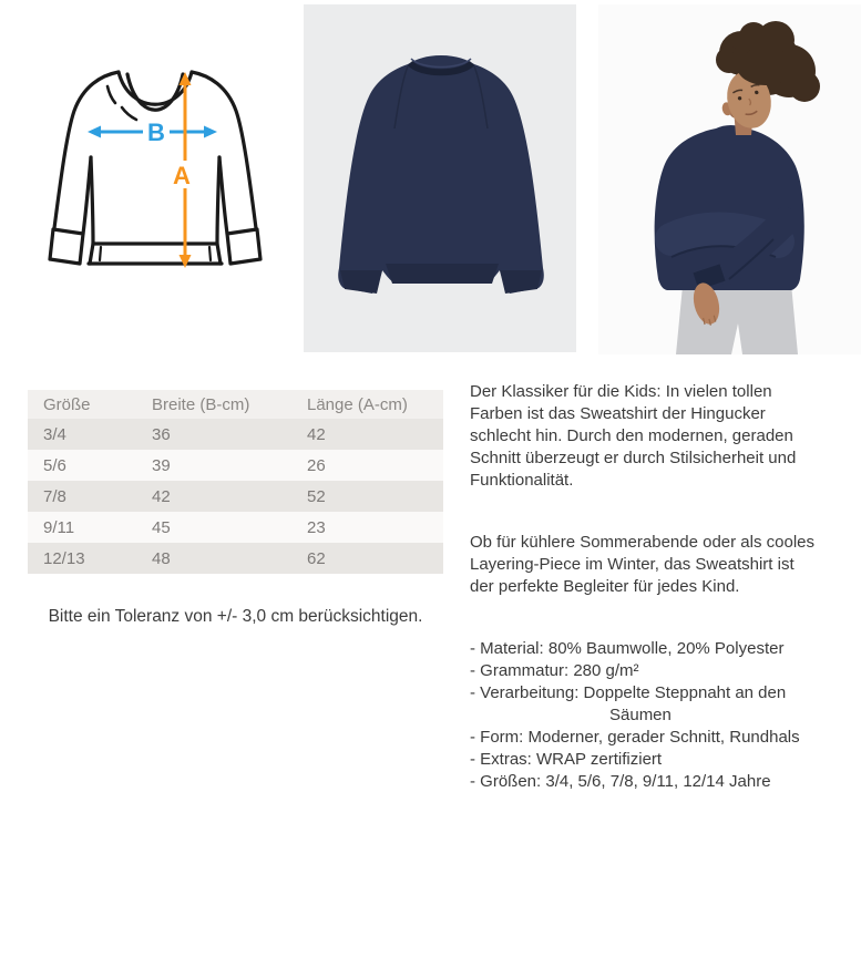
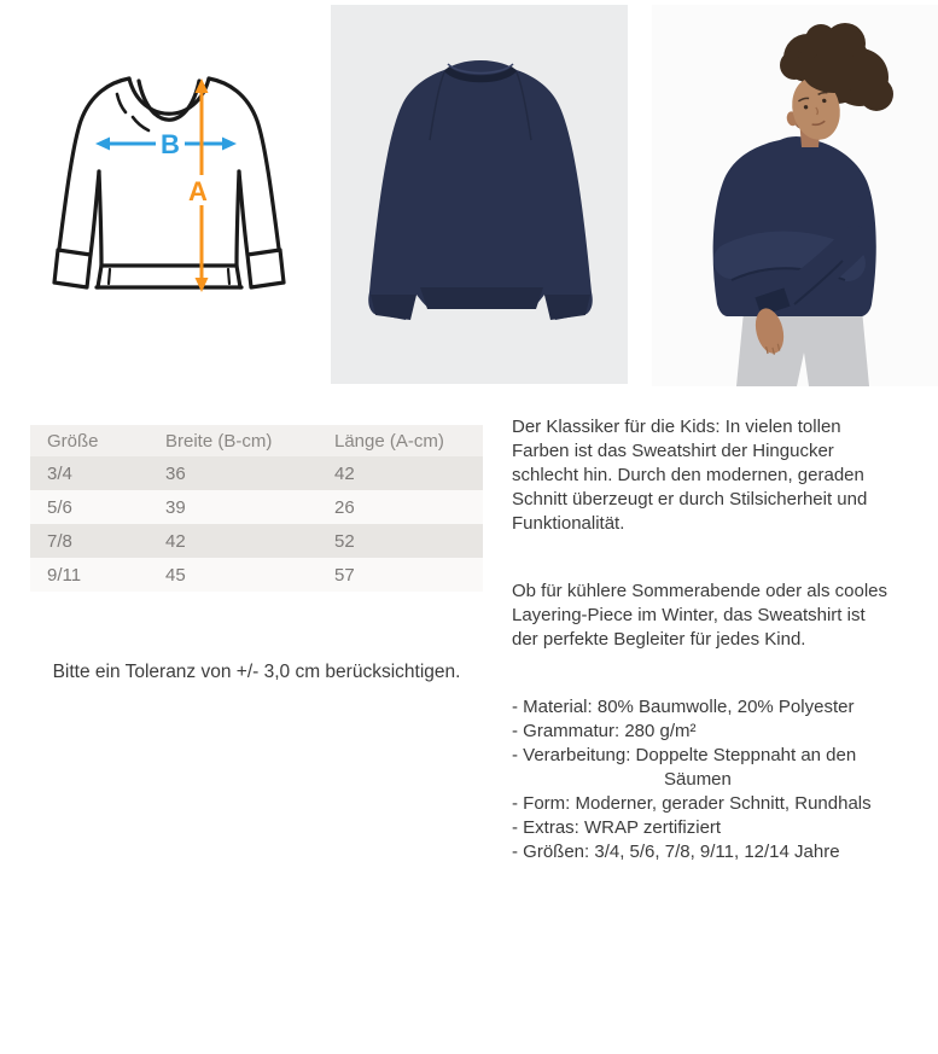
  B
  A
  Größe
  Breite (B-cm)
  Länge (A-cm)
  3/4
  36
  42
  5/6
  39
  26
  7/8
  42
  52
  9/11
  45
- 23
+ 57
- 12/13
- 48
- 62
  Bitte ein Toleranz von +/- 3,0 cm berücksichtigen.
  Der Klassiker für die Kids: In vielen tollen
  Farben ist das Sweatshirt der Hingucker
  schlecht hin. Durch den modernen, geraden
  Schnitt überzeugt er durch Stilsicherheit und
  Funktionalität.
  Ob für kühlere Sommerabende oder als cooles
  Layering-Piece im Winter, das Sweatshirt ist
  der perfekte Begleiter für jedes Kind.
  - Material: 80% Baumwolle, 20% Polyester
  - Grammatur: 280 g/m²
  - Verarbeitung: Doppelte Steppnaht an den
  Säumen
  - Form: Moderner, gerader Schnitt, Rundhals
  - Extras: WRAP zertifiziert
  - Größen: 3/4, 5/6, 7/8, 9/11, 12/14 Jahre
